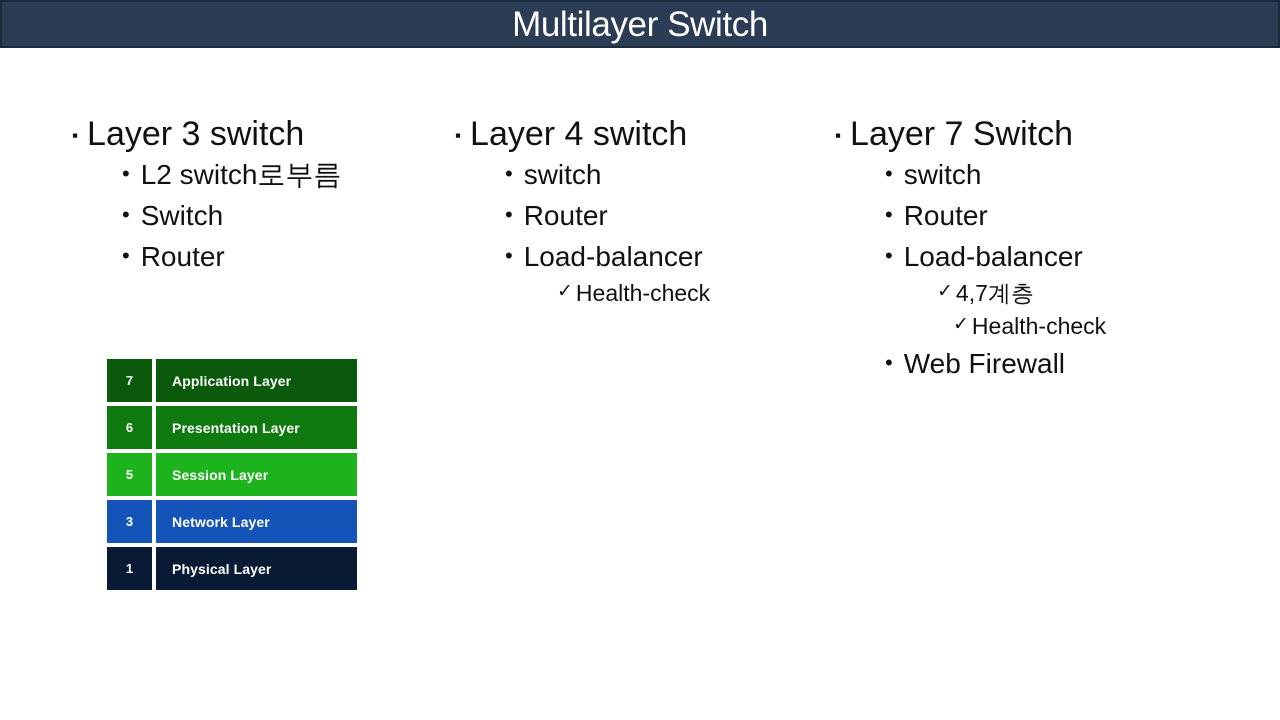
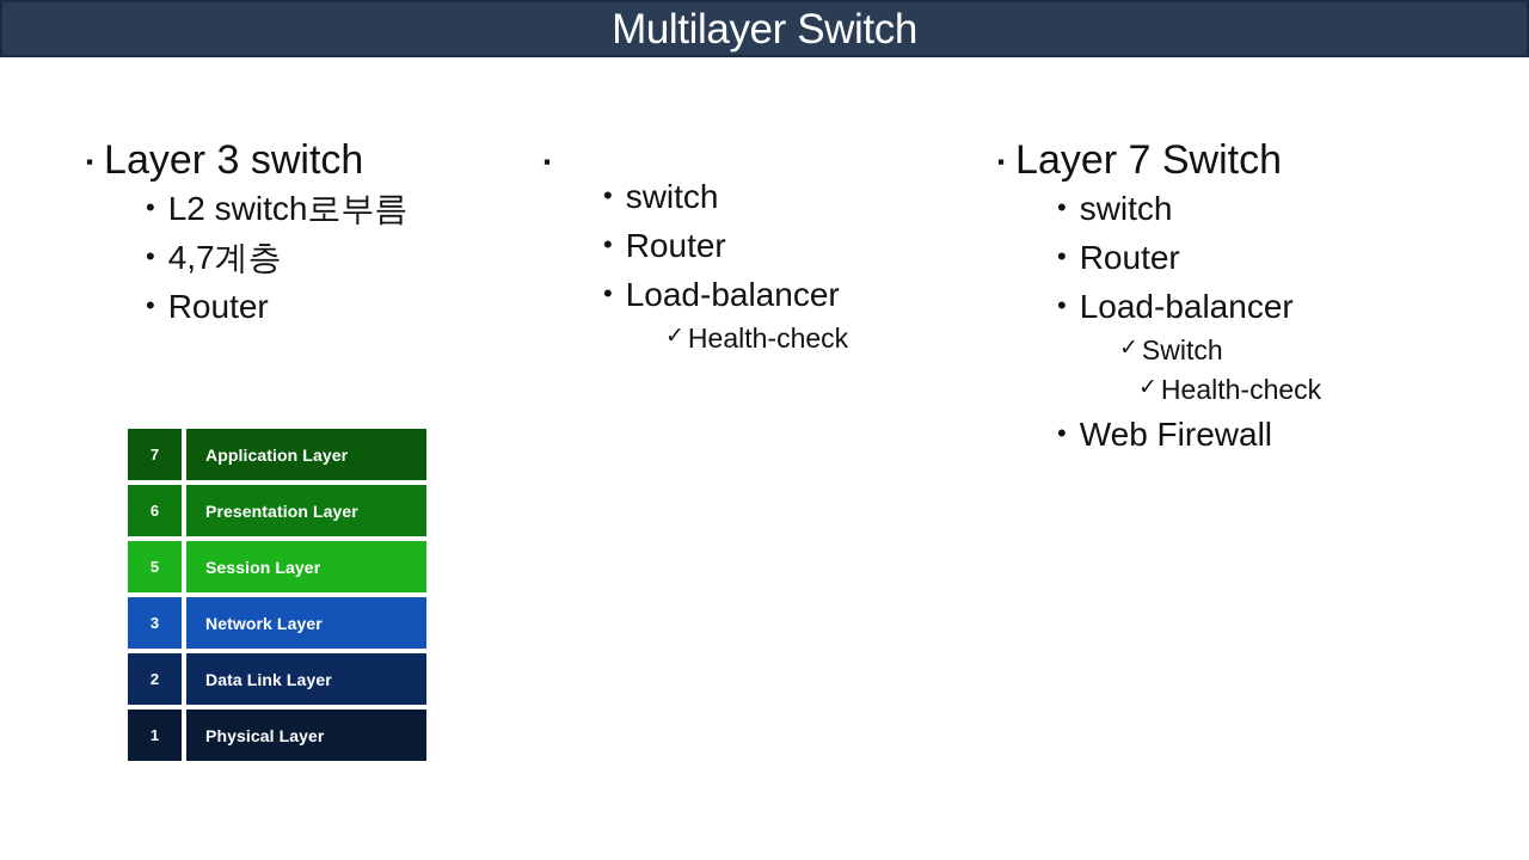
  Multilayer Switch
  ▪
  Layer 3 switch
  •
  L2 switch로부름
  •
- Switch
+ 4,7계층
  •
  Router
  ▪
- Layer 4 switch
  •
  switch
  •
  Router
  •
  Load-balancer
  ✓
  Health-check
  ▪
  Layer 7 Switch
  •
  switch
  •
  Router
  •
  Load-balancer
  ✓
- 4,7계층
+ Switch
  ✓
  Health-check
  •
  Web Firewall
  7
  Application Layer
  6
  Presentation Layer
  5
  Session Layer
  3
  Network Layer
+ 2
+ Data Link Layer
  1
  Physical Layer
